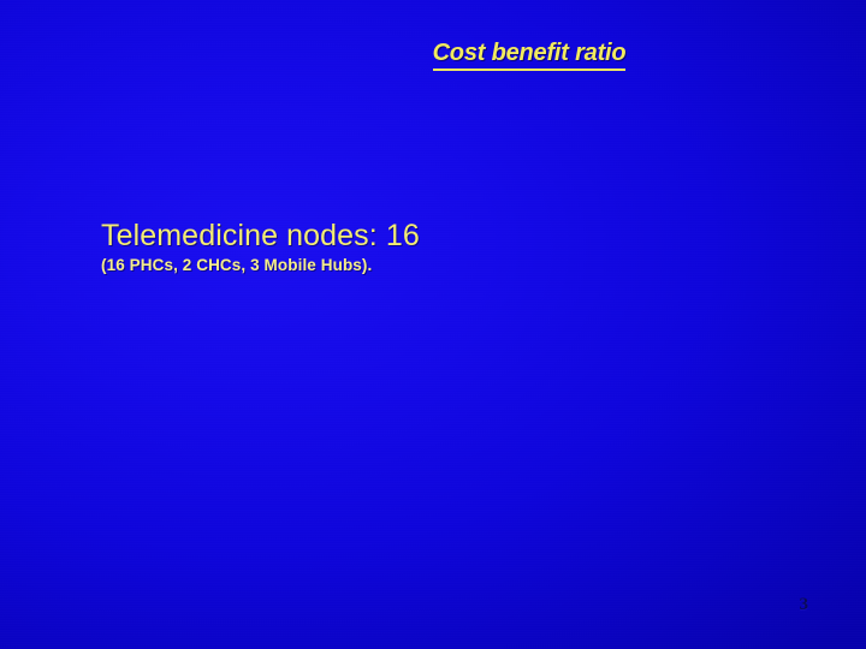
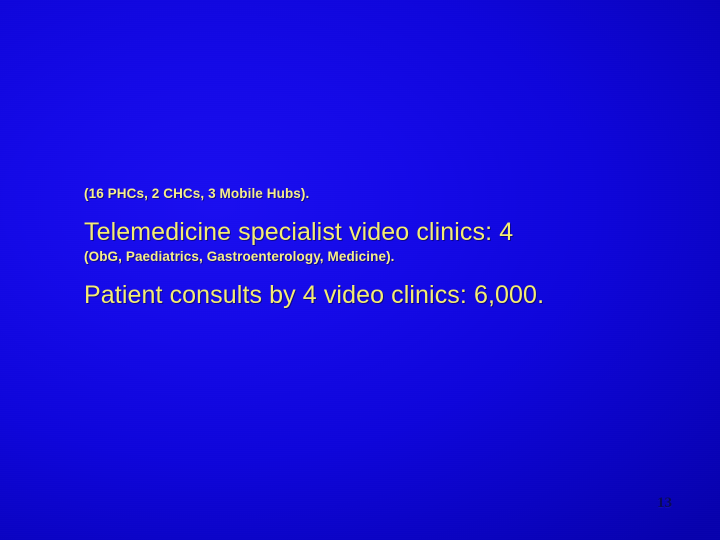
- Cost benefit ratio
- Telemedicine nodes: 16
  (16 PHCs, 2 CHCs, 3 Mobile Hubs).
+ Telemedicine specialist video clinics: 4
+ (ObG, Paediatrics, Gastroenterology, Medicine).
+ Patient consults by 4 video clinics: 6,000.
- 3
+ 13
